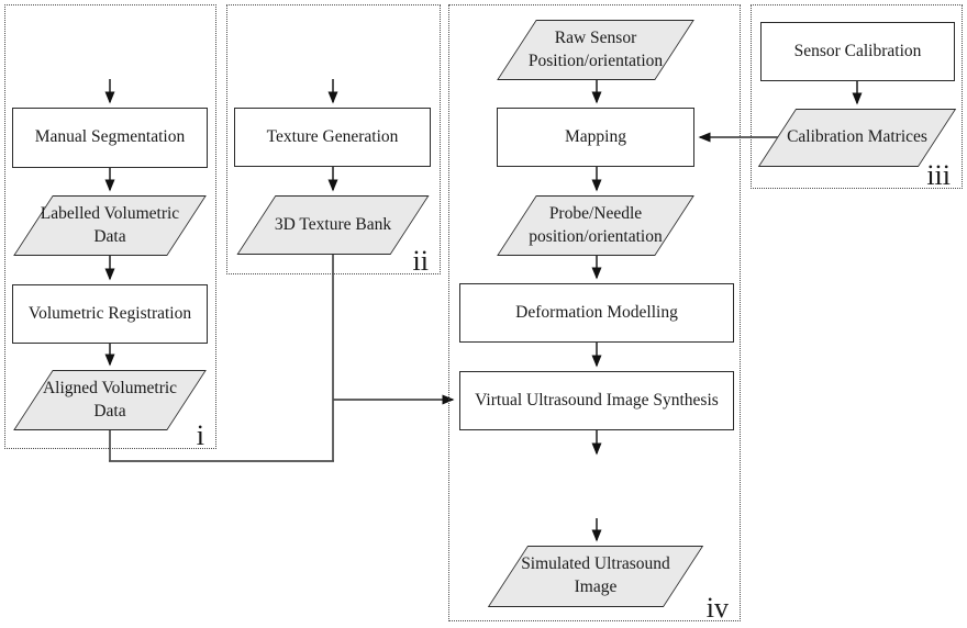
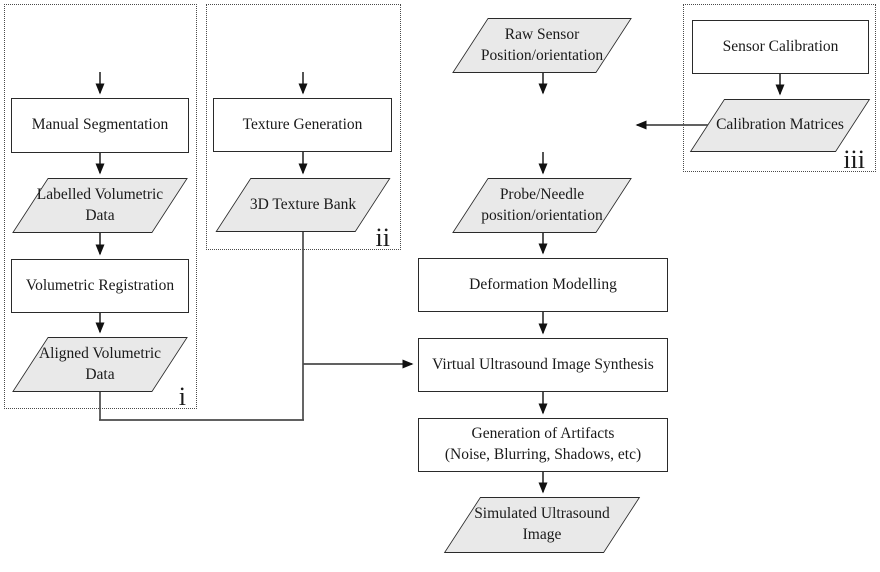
  i
  ii
  iii
- iv
  Manual Segmentation
  Labelled Volumetric
  Data
  Volumetric Registration
  Aligned Volumetric
  Data
  Texture Generation
  3D Texture Bank
  Sensor Calibration
  Calibration Matrices
  Raw Sensor
  Position/orientation
- Mapping
  Probe/Needle
  position/orientation
  Deformation Modelling
  Virtual Ultrasound Image Synthesis
+ Generation of Artifacts
+ (Noise, Blurring, Shadows, etc)
  Simulated Ultrasound
  Image
